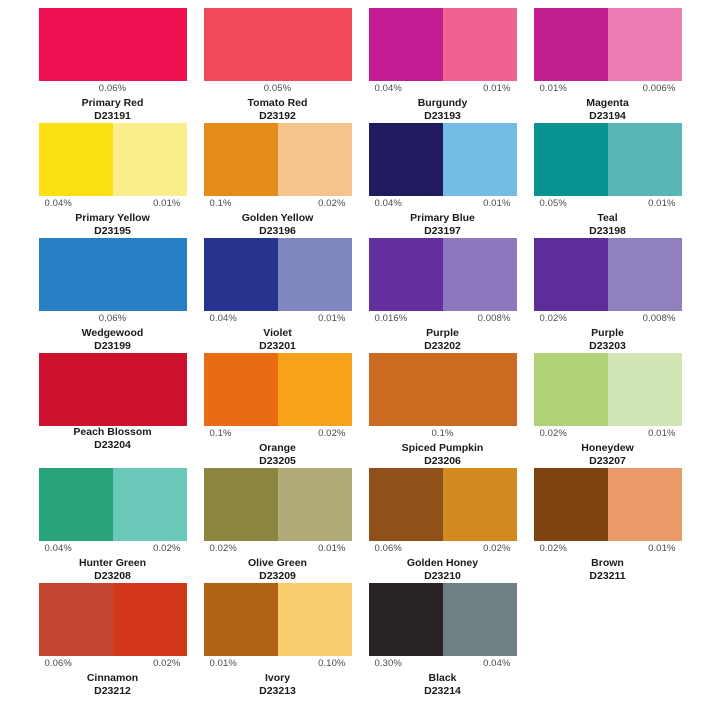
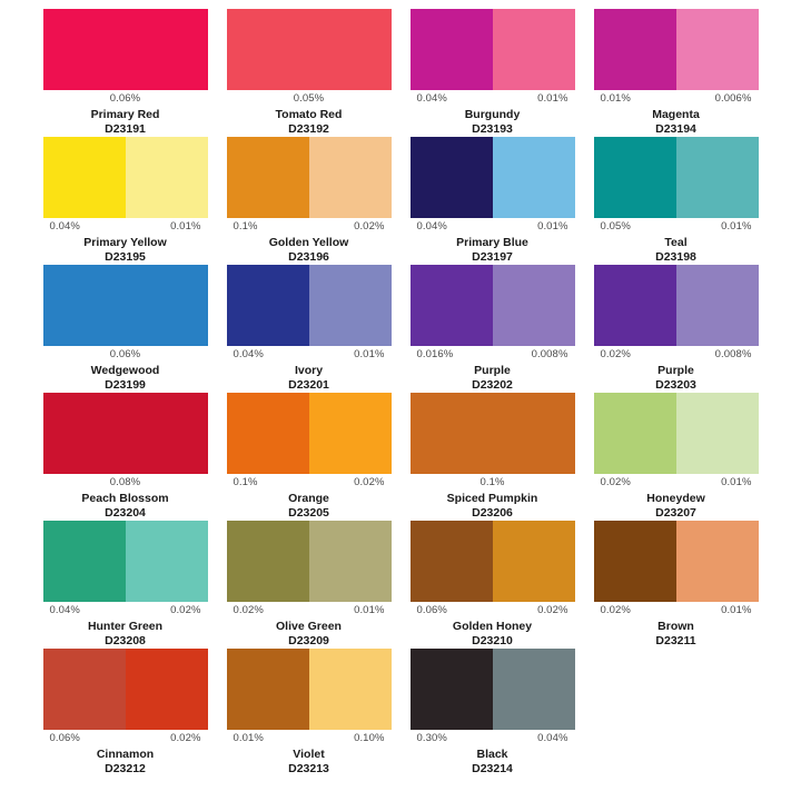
  0.06%
  Primary Red
  D23191
  0.05%
  Tomato Red
  D23192
  0.04%
  0.01%
  Burgundy
  D23193
  0.01%
  0.006%
  Magenta
  D23194
  0.04%
  0.01%
  Primary Yellow
  D23195
  0.1%
  0.02%
  Golden Yellow
  D23196
  0.04%
  0.01%
  Primary Blue
  D23197
  0.05%
  0.01%
  Teal
  D23198
  0.06%
  Wedgewood
  D23199
  0.04%
  0.01%
- Violet
+ Ivory
  D23201
  0.016%
  0.008%
  Purple
  D23202
  0.02%
  0.008%
  Purple
  D23203
+ 0.08%
  Peach Blossom
  D23204
  0.1%
  0.02%
  Orange
  D23205
  0.1%
  Spiced Pumpkin
  D23206
  0.02%
  0.01%
  Honeydew
  D23207
  0.04%
  0.02%
  Hunter Green
  D23208
  0.02%
  0.01%
  Olive Green
  D23209
  0.06%
  0.02%
  Golden Honey
  D23210
  0.02%
  0.01%
  Brown
  D23211
  0.06%
  0.02%
  Cinnamon
  D23212
  0.01%
  0.10%
- Ivory
+ Violet
  D23213
  0.30%
  0.04%
  Black
  D23214
